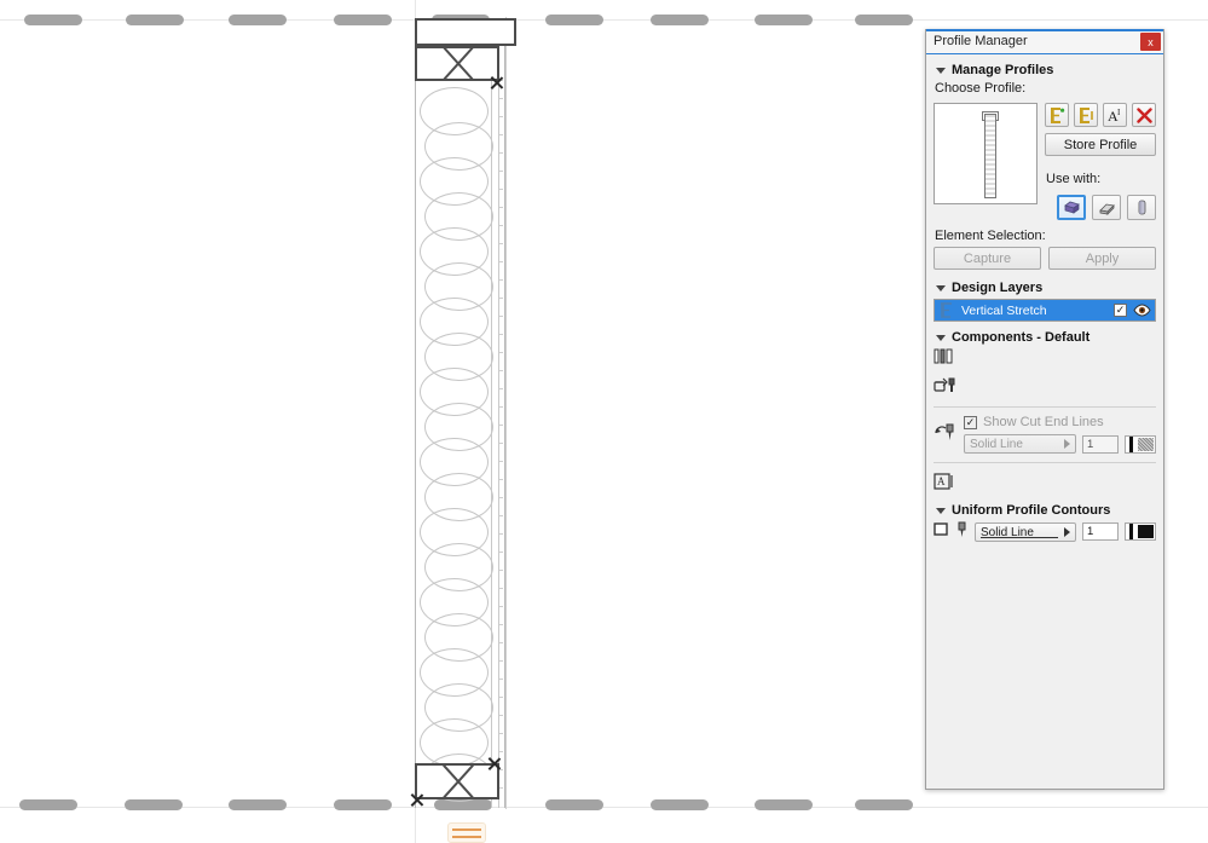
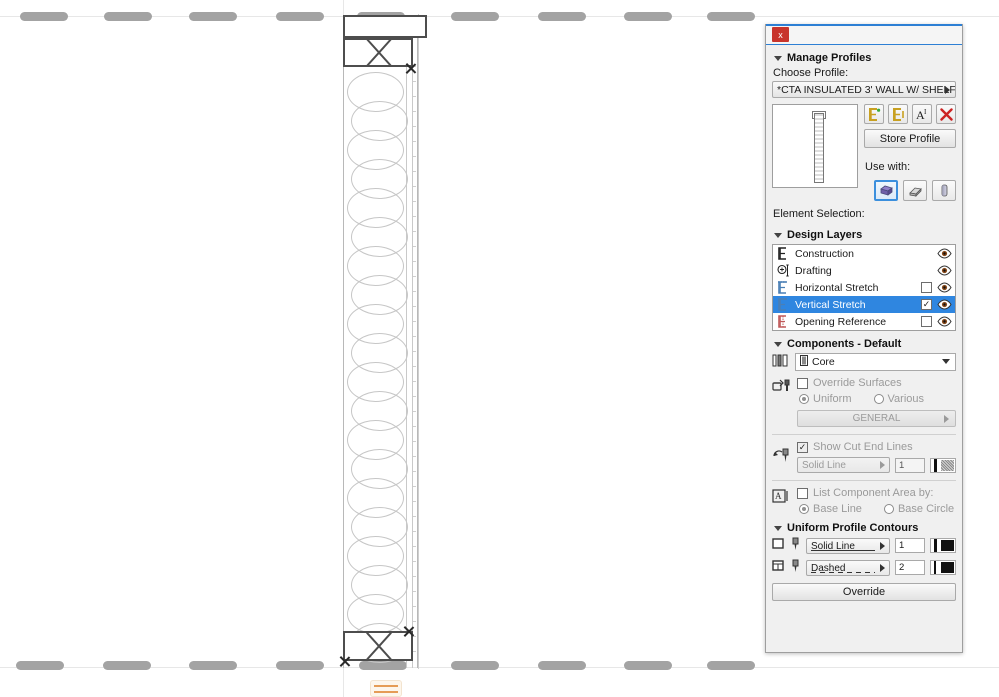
- Profile Manager
  x
  Manage Profiles
  Choose Profile:
+ *CTA INSULATED 3' WALL W/ SHELF
  A
  I
  Store Profile
  Use with:
  Element Selection:
- Capture
- Apply
  Design Layers
+ Construction
+ Drafting
+ Horizontal Stretch
  Vertical Stretch
+ Opening Reference
  Components - Default
+ Core
+ Override Surfaces
+ Uniform
+ Various
+ GENERAL
  Show Cut End Lines
  Solid Line
  1
  A
+ List Component Area by:
+ Base Line
+ Base Circle
  Uniform Profile Contours
  Solid Line
  1
+ Dashed
+ 2
+ Override
